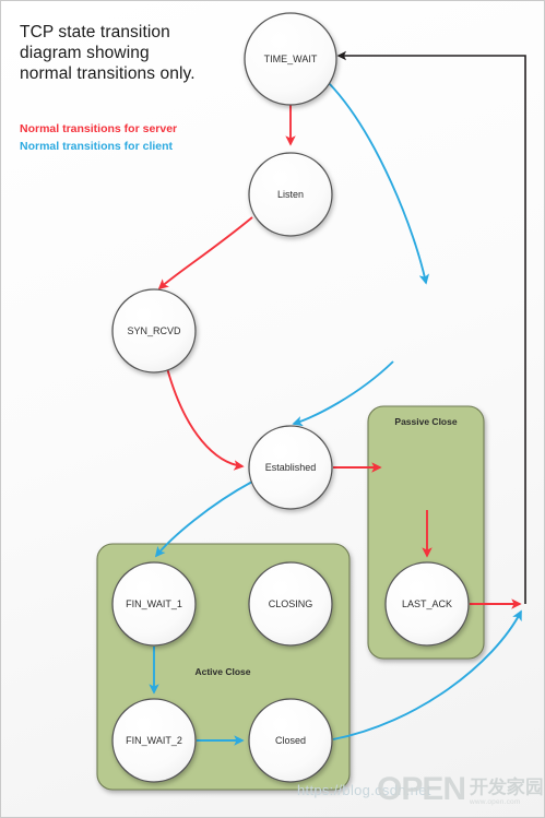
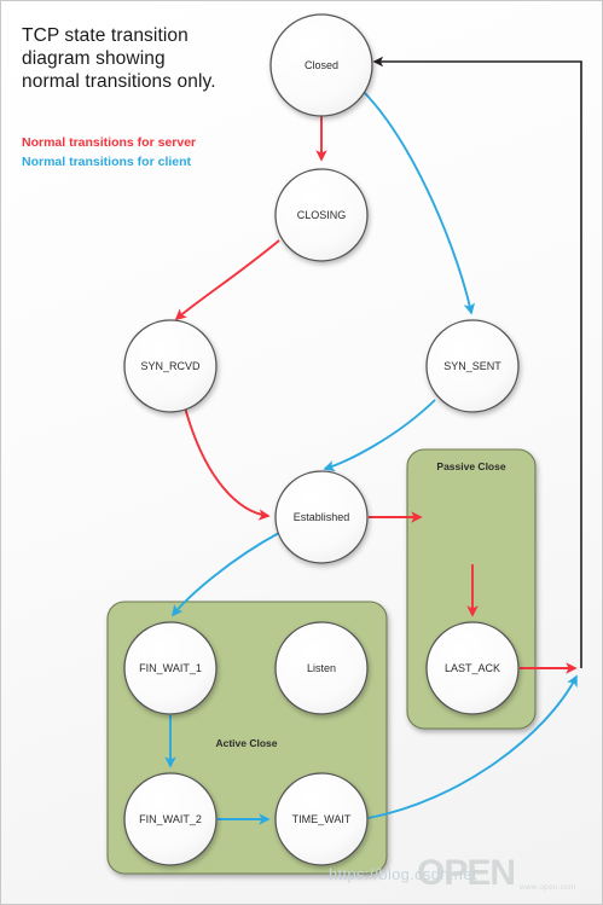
  Passive Close
  Active Close
- TIME_WAIT
+ Closed
- Listen
+ CLOSING
  SYN_RCVD
+ SYN_SENT
  Established
  LAST_ACK
  FIN_WAIT_1
- CLOSING
+ Listen
  FIN_WAIT_2
- Closed
+ TIME_WAIT
  TCP state transition
  diagram showing
  normal transitions only.
  Normal transitions for server
  Normal transitions for client
  https://blog.csdn.net
  OPEN
- 开发家园
